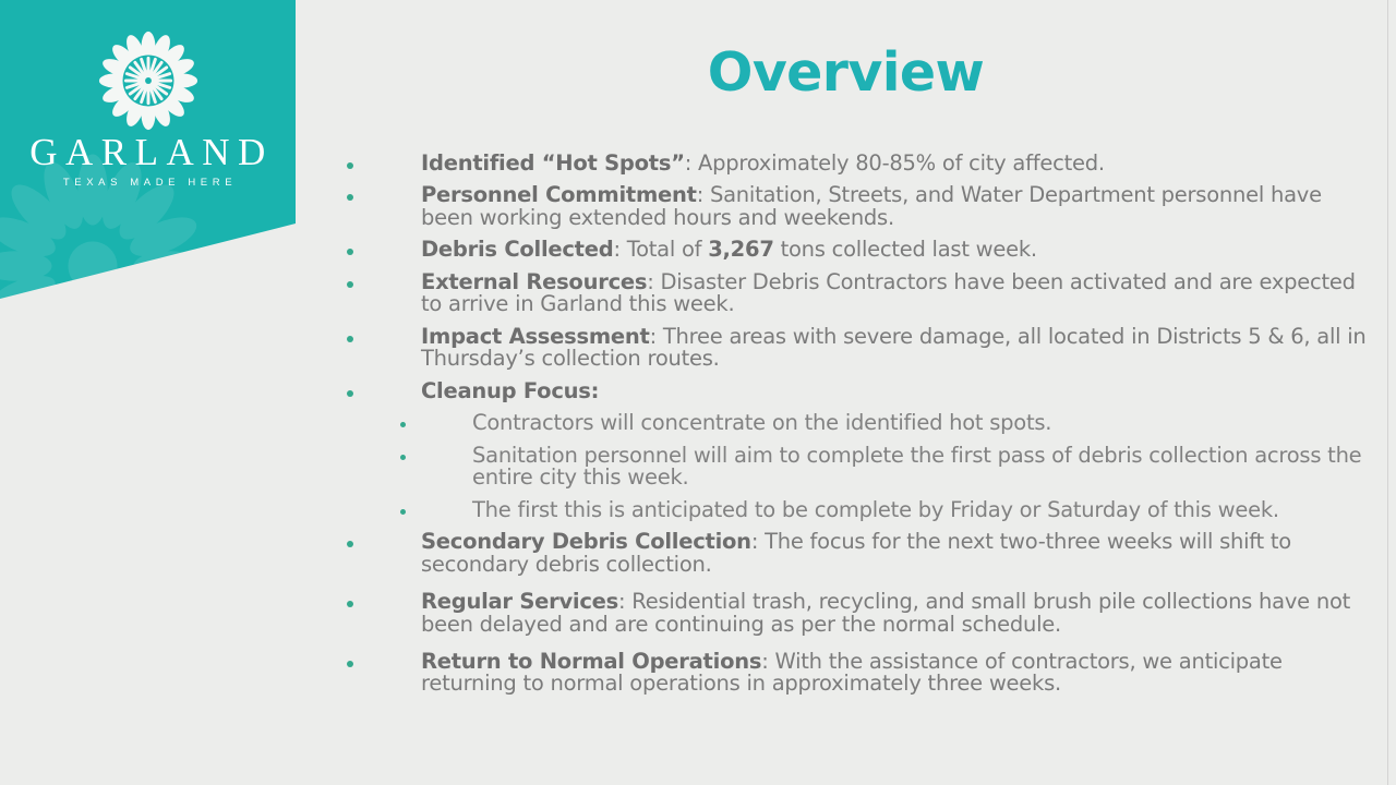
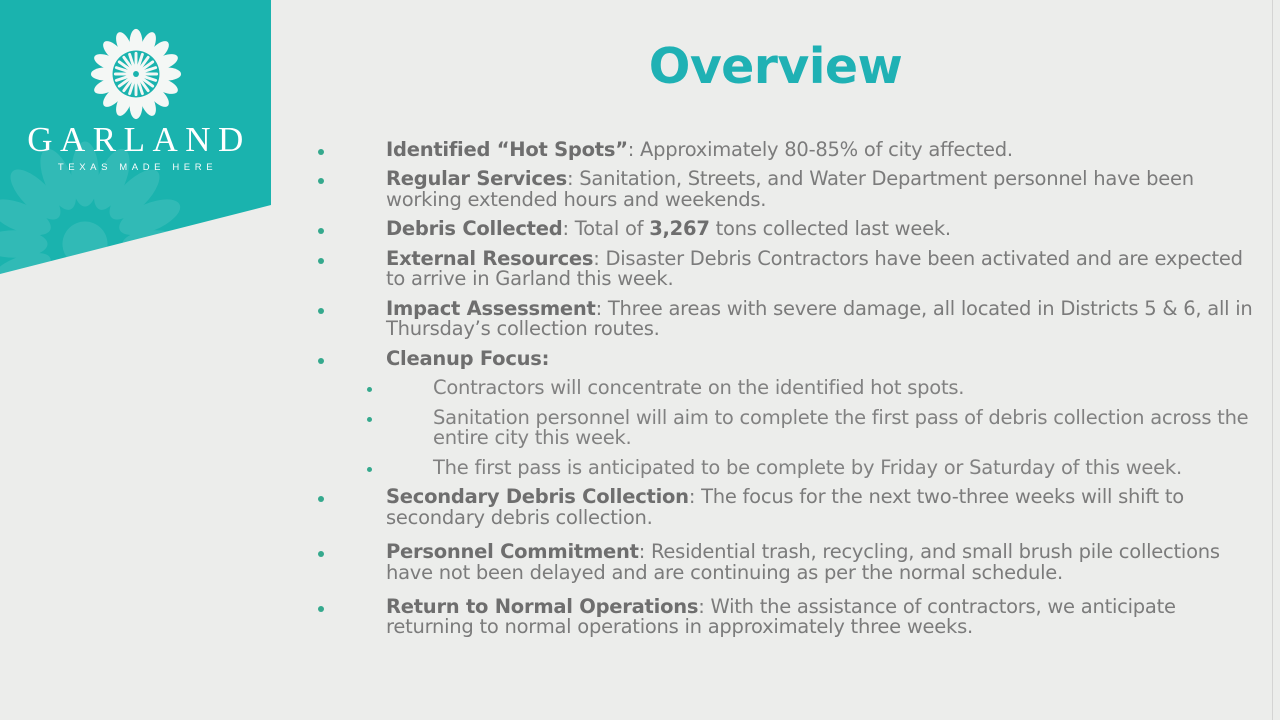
  GARLAND
  TEXAS MADE HERE
  Overview
  Identified “Hot Spots”: Approximately 80-85% of city affected.
- Personnel Commitment: Sanitation, Streets, and Water Department personnel have been working extended hours and weekends.
+ Regular Services: Sanitation, Streets, and Water Department personnel have been working extended hours and weekends.
  Debris Collected: Total of 3,267 tons collected last week.
  External Resources: Disaster Debris Contractors have been activated and are expected to arrive in Garland this week.
  Impact Assessment: Three areas with severe damage, all located in Districts 5 & 6, all in Thursday’s collection routes.
  Cleanup Focus:
  Contractors will concentrate on the identified hot spots.
  Sanitation personnel will aim to complete the first pass of debris collection across the entire city this week.
- The first this is anticipated to be complete by Friday or Saturday of this week.
+ The first pass is anticipated to be complete by Friday or Saturday of this week.
  Secondary Debris Collection: The focus for the next two-three weeks will shift to secondary debris collection.
- Regular Services: Residential trash, recycling, and small brush pile collections have not been delayed and are continuing as per the normal schedule.
+ Personnel Commitment: Residential trash, recycling, and small brush pile collections have not been delayed and are continuing as per the normal schedule.
  Return to Normal Operations: With the assistance of contractors, we anticipate returning to normal operations in approximately three weeks.
